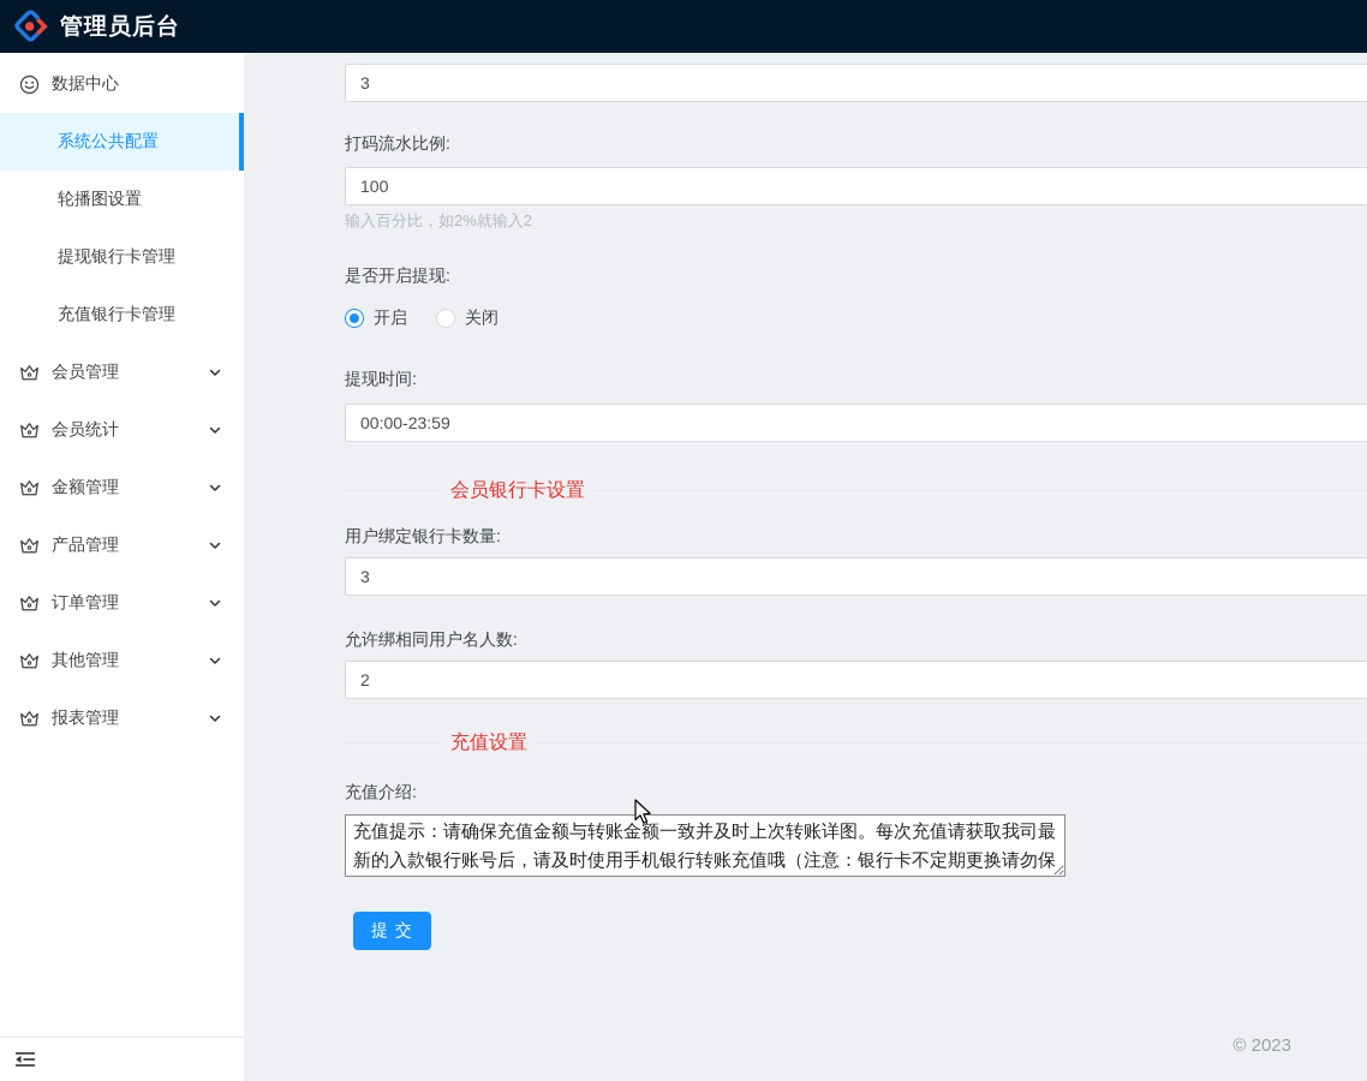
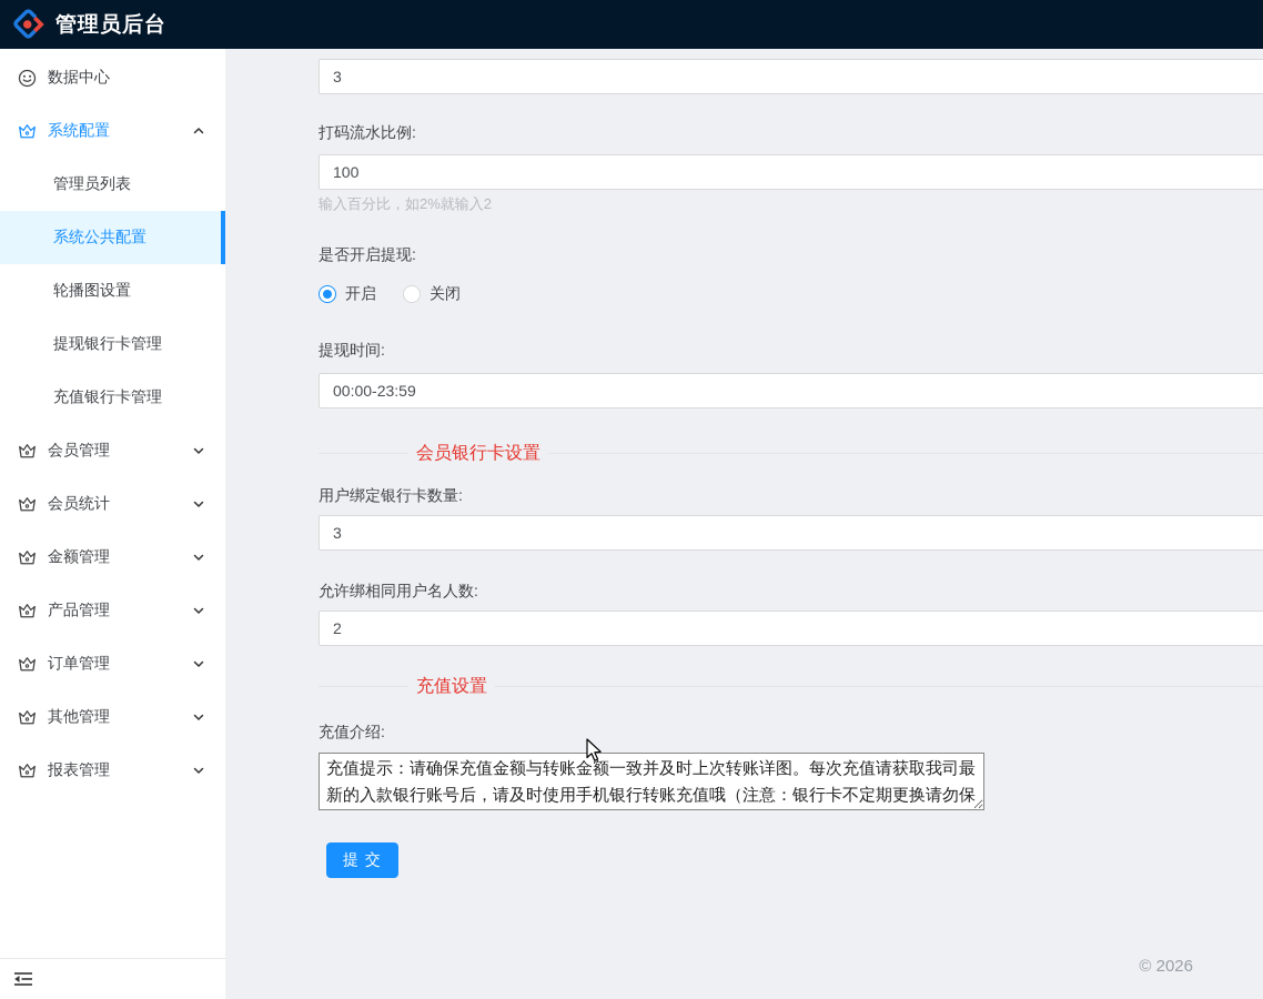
  管理员后台
  数据中心
+ 系统配置
+ 管理员列表
  系统公共配置
  轮播图设置
  提现银行卡管理
  充值银行卡管理
  会员管理
  会员统计
  金额管理
  产品管理
  订单管理
  其他管理
  报表管理
  3
  打码流水比例:
  100
  输入百分比，如2%就输入2
  是否开启提现:
  开启
  关闭
  提现时间:
  00:00-23:59
  会员银行卡设置
  用户绑定银行卡数量:
  3
  允许绑相同用户名人数:
  2
  充值设置
  充值介绍:
  提 交
- © 2023
+ © 2026
